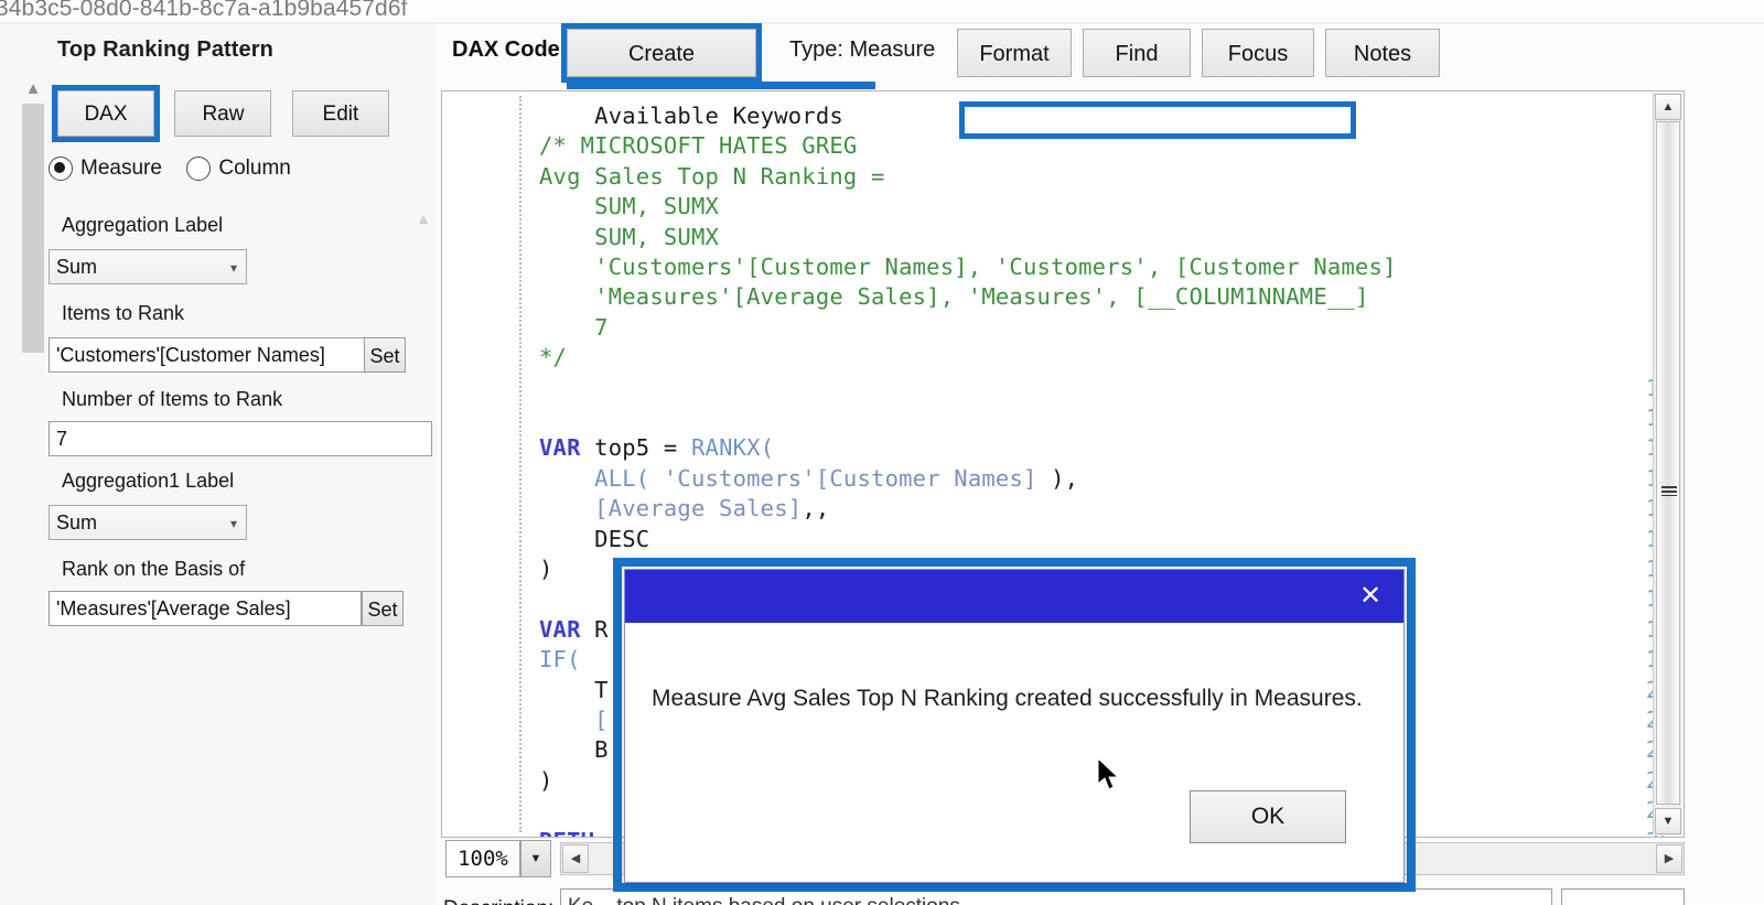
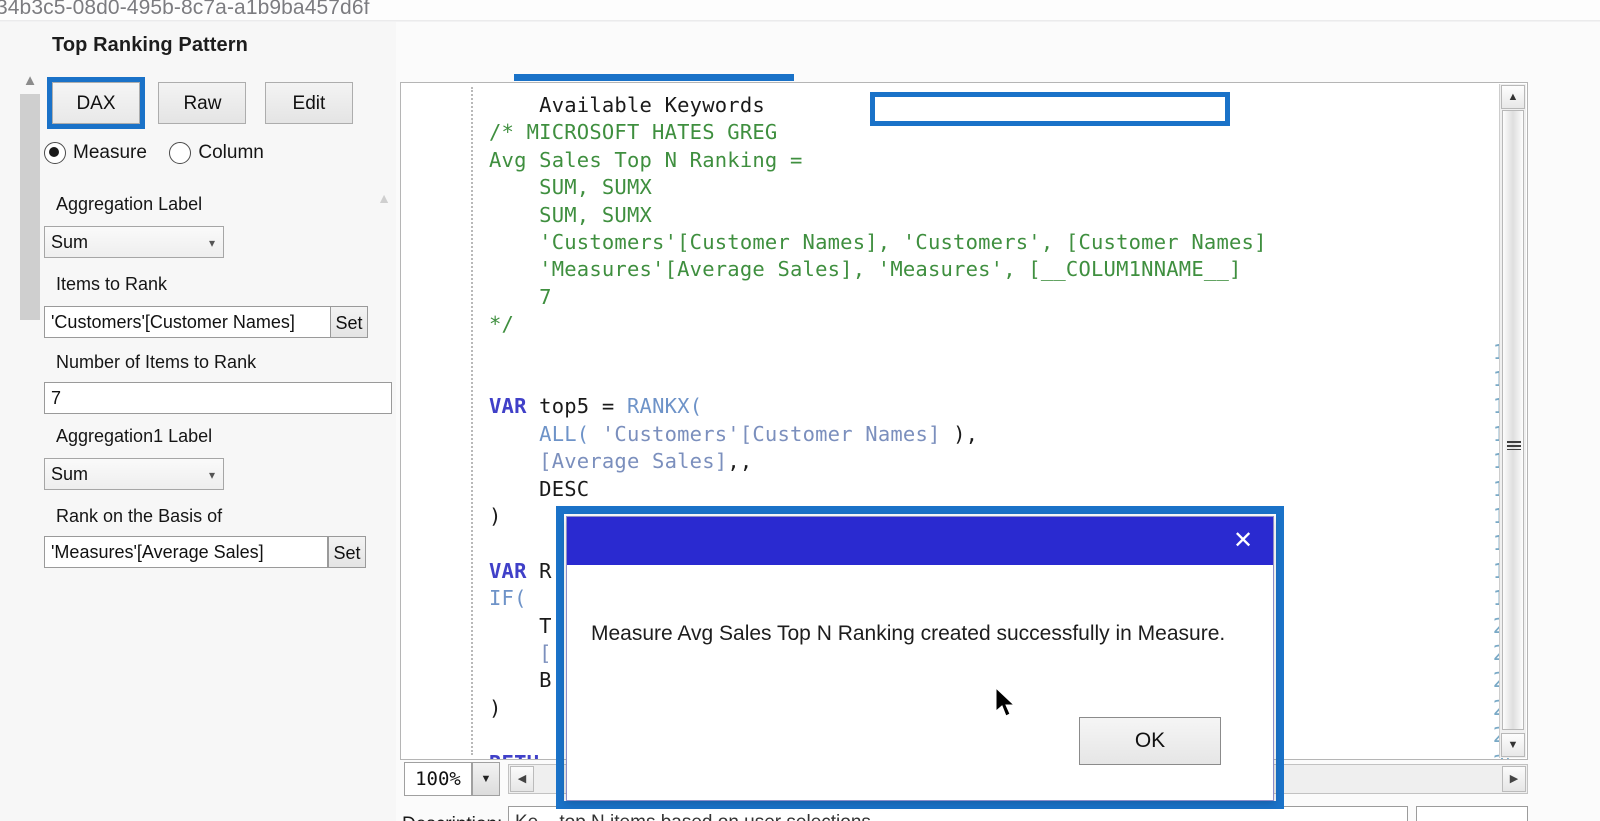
- 34b3c5-08d0-841b-8c7a-a1b9ba457d6f
+ 34b3c5-08d0-495b-8c7a-a1b9ba457d6f
  Top Ranking Pattern
  ▲
  ▲
  DAX Raw Edit
  Measure
  Column
  Aggregation Label
  Sum
  ▾
  Items to Rank
  'Customers'[Customer Names]
  Set
  Number of Items to Rank
  7
  Aggregation1 Label
  Sum
  ▾
  Rank on the Basis of
  'Measures'[Average Sales]
  Set
- DAX Code
- Create
- Type: Measure
- Format
- Find
- Focus
- Notes
  Available Keywords
  /* MICROSOFT HATES GREG
  Avg Sales Top N Ranking =
  SUM, SUMX
  SUM, SUMX
  'Customers'[Customer Names], 'Customers', [Customer Names]
  'Measures'[Average Sales], 'Measures', [__COLUM1NNAME__]
  7
  */
  VAR top5 = RANKX(
  ALL( 'Customers'[Customer Names] ),
  [Average Sales],,
  DESC
  )
  VAR R
  IF(
  T
  [
  B
  )
  ▲
  ▼
  100%
  ▼
  ◀
  ▶
  ✕
- Measure Avg Sales Top N Ranking created successfully in Measures.
+ Measure Avg Sales Top N Ranking created successfully in Measure.
  OK
